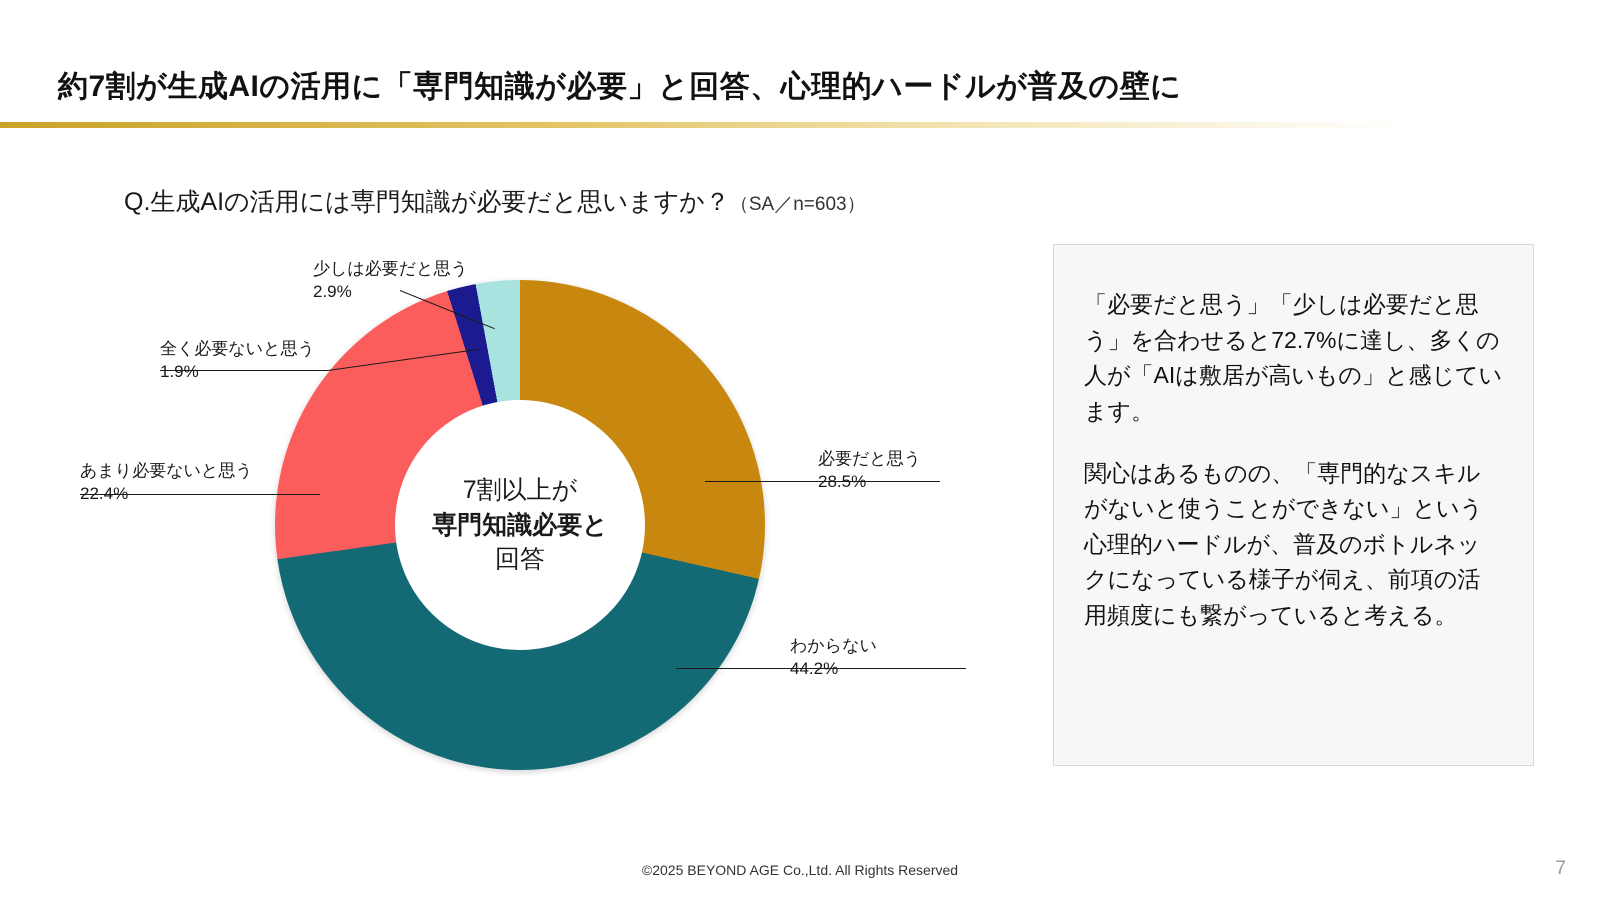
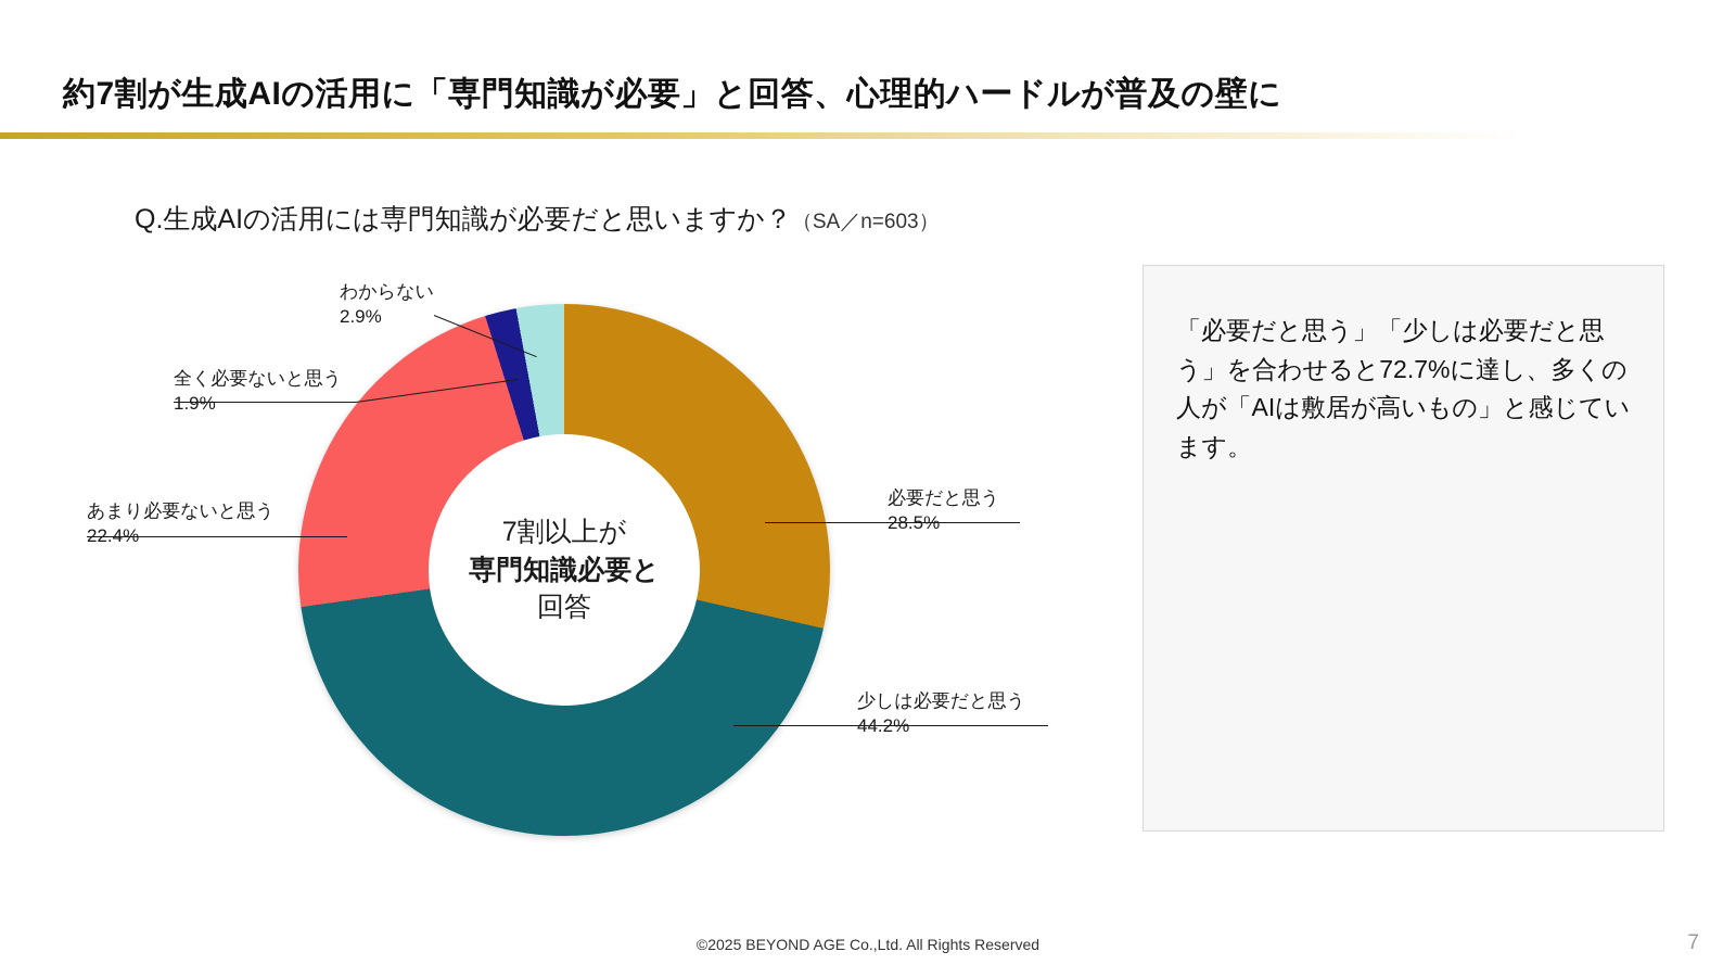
  約7割が生成AIの活用に「専門知識が必要」と回答、心理的ハードルが普及の壁に
  Q.生成AIの活用には専門知識が必要だと思いますか？（SA／n=603）
  7割以上が
  専門知識必要と
  回答
- 少しは必要だと思う
+ わからない
  2.9%
  全く必要ないと思う
  1.9%
  あまり必要ないと思う
  必要だと思う
- わからない
+ 少しは必要だと思う
  「必要だと思う」「少しは必要だと思う」を合わせると72.7%に達し、多くの人が「AIは敷居が高いもの」と感じています。
- 関心はあるものの、「専門的なスキルがないと使うことができない」という心理的ハードルが、普及のボトルネックになっている様子が伺え、前項の活用頻度にも繋がっていると考える。
  ©2025 BEYOND AGE Co.,Ltd. All Rights Reserved
  7
